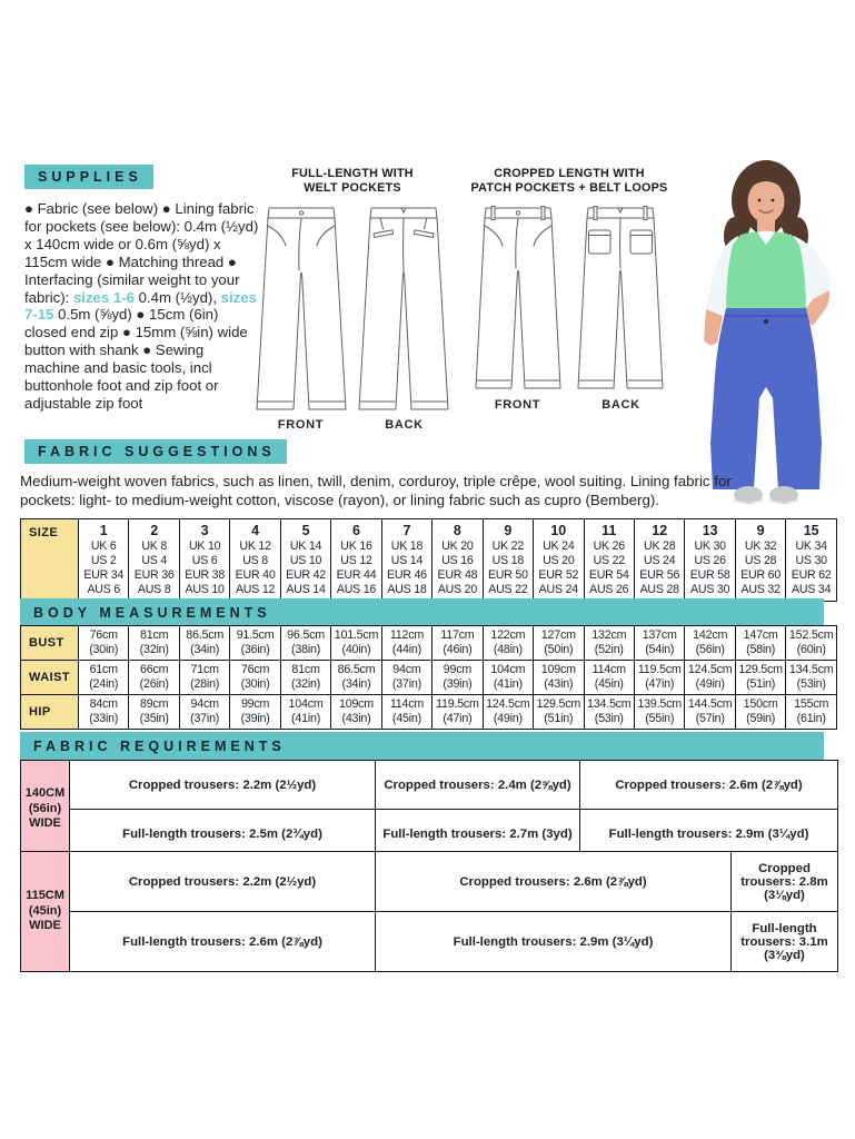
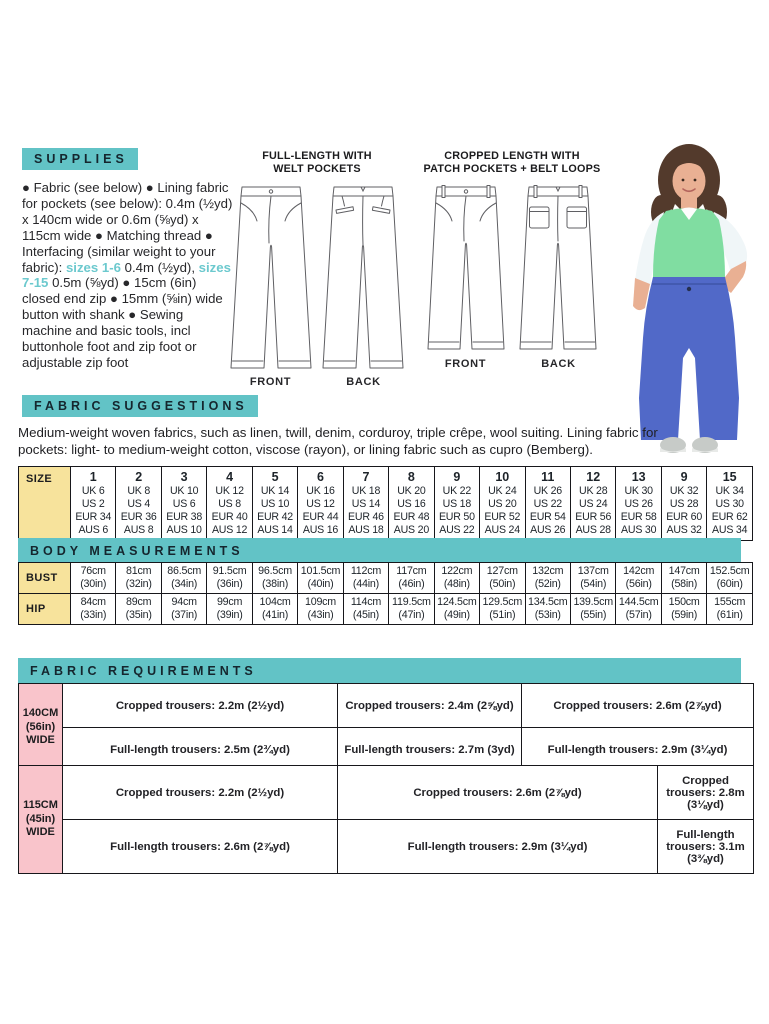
  SUPPLIES
  ● Fabric (see below) ● Lining fabric for pockets (see below): 0.4m (½yd) x 140cm wide or 0.6m (⅝yd) x 115cm wide ● Matching thread ● Interfacing (similar weight to your fabric): sizes 1-6 0.4m (½yd), sizes 7-15 0.5m (⅝yd) ● 15cm (6in) closed end zip ● 15mm (⅝in) wide button with shank ● Sewing machine and basic tools, incl buttonhole foot and zip foot or adjustable zip foot
  FULL-LENGTH WITH
  WELT POCKETS
  FRONT
  BACK
  CROPPED LENGTH WITH
  PATCH POCKETS + BELT LOOPS
  FRONT
  BACK
  FABRIC SUGGESTIONS
  Medium-weight woven fabrics, such as linen, twill, denim, corduroy, triple crêpe, wool suiting. Lining fabric for pockets: light- to medium-weight cotton, viscose (rayon), or lining fabric such as cupro (Bemberg).
  SIZE	1UK 6US 2EUR 34AUS 6	2UK 8US 4EUR 36AUS 8	3UK 10US 6EUR 38AUS 10	4UK 12US 8EUR 40AUS 12	5UK 14US 10EUR 42AUS 14	6UK 16US 12EUR 44AUS 16	7UK 18US 14EUR 46AUS 18	8UK 20US 16EUR 48AUS 20	9UK 22US 18EUR 50AUS 22	10UK 24US 20EUR 52AUS 24	11UK 26US 22EUR 54AUS 26	12UK 28US 24EUR 56AUS 28	13UK 30US 26EUR 58AUS 30	9UK 32US 28EUR 60AUS 32	15UK 34US 30EUR 62AUS 34
  BODY MEASUREMENTS
  BUST	76cm(30in)	81cm(32in)	86.5cm(34in)	91.5cm(36in)	96.5cm(38in)	101.5cm(40in)	112cm(44in)	117cm(46in)	122cm(48in)	127cm(50in)	132cm(52in)	137cm(54in)	142cm(56in)	147cm(58in)	152.5cm(60in)
- WAIST	61cm(24in)	66cm(26in)	71cm(28in)	76cm(30in)	81cm(32in)	86.5cm(34in)	94cm(37in)	99cm(39in)	104cm(41in)	109cm(43in)	114cm(45in)	119.5cm(47in)	124.5cm(49in)	129.5cm(51in)	134.5cm(53in)
  HIP	84cm(33in)	89cm(35in)	94cm(37in)	99cm(39in)	104cm(41in)	109cm(43in)	114cm(45in)	119.5cm(47in)	124.5cm(49in)	129.5cm(51in)	134.5cm(53in)	139.5cm(55in)	144.5cm(57in)	150cm(59in)	155cm(61in)
  FABRIC REQUIREMENTS
  140CM (56in) WIDE	Cropped trousers: 2.2m (2½yd)	Cropped trousers: 2.4m (2⅝yd)	Cropped trousers: 2.6m (2⅞yd)
  Full-length trousers: 2.5m (2¾yd)	Full-length trousers: 2.7m (3yd)	Full-length trousers: 2.9m (3¼yd)
  115CM (45in) WIDE	Cropped trousers: 2.2m (2½yd)	Cropped trousers: 2.6m (2⅞yd)	Cropped trousers: 2.8m (3⅛yd)
  Full-length trousers: 2.6m (2⅞yd)	Full-length trousers: 2.9m (3¼yd)	Full-length trousers: 3.1m (3⅜yd)
